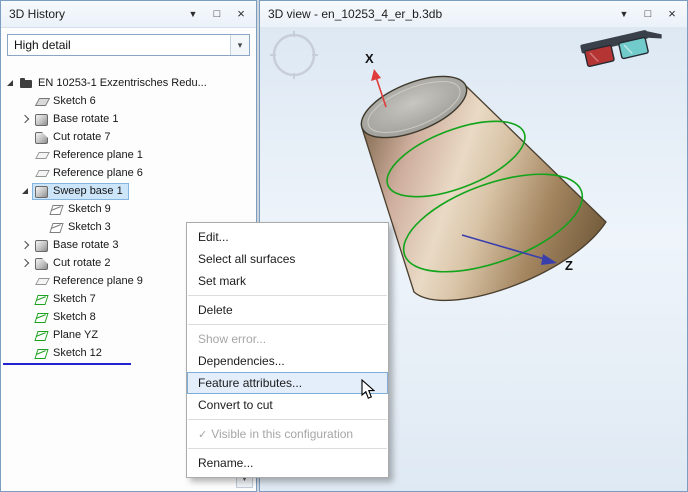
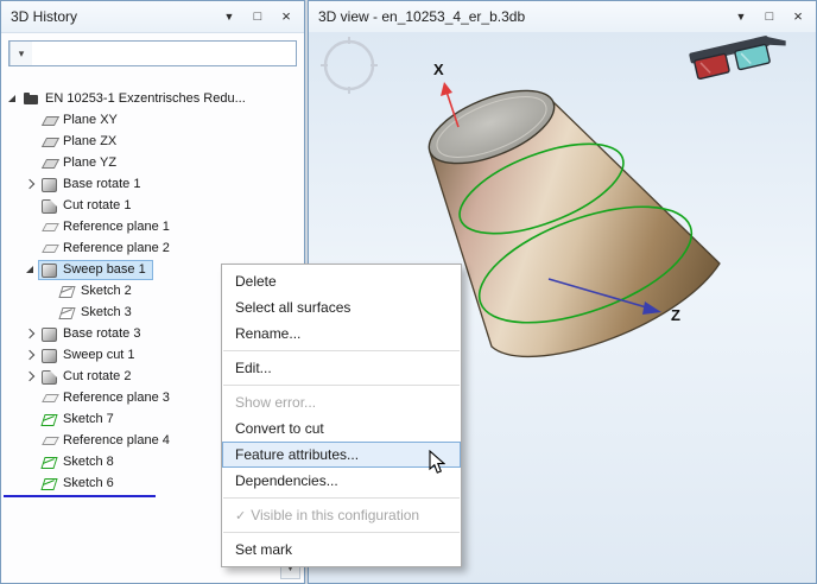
  3D History
  ▼
  □
  ×
- High detail
  ▾
  EN 10253-1 Exzentrisches Redu...
+ Plane XY
+ Plane ZX
- Sketch 6
+ Plane YZ
  Base rotate 1
- Cut rotate 7
+ Cut rotate 1
  Reference plane 1
- Reference plane 6
+ Reference plane 2
  Sweep base 1
- Sketch 9
+ Sketch 2
  Sketch 3
  Base rotate 3
+ Sweep cut 1
  Cut rotate 2
- Reference plane 9
+ Reference plane 3
  Sketch 7
+ Reference plane 4
  Sketch 8
- Plane YZ
+ Sketch 6
- Sketch 12
  3D view - en_10253_4_er_b.3db
  ▼
  □
  ×
  X
  Z
- Edit...
+ Delete
  Select all surfaces
- Set mark
+ Rename...
- Delete
+ Edit...
  Show error...
- Dependencies...
+ Convert to cut
  Feature attributes...
- Convert to cut
+ Dependencies...
  ✓
  Visible in this configuration
- Rename...
+ Set mark
